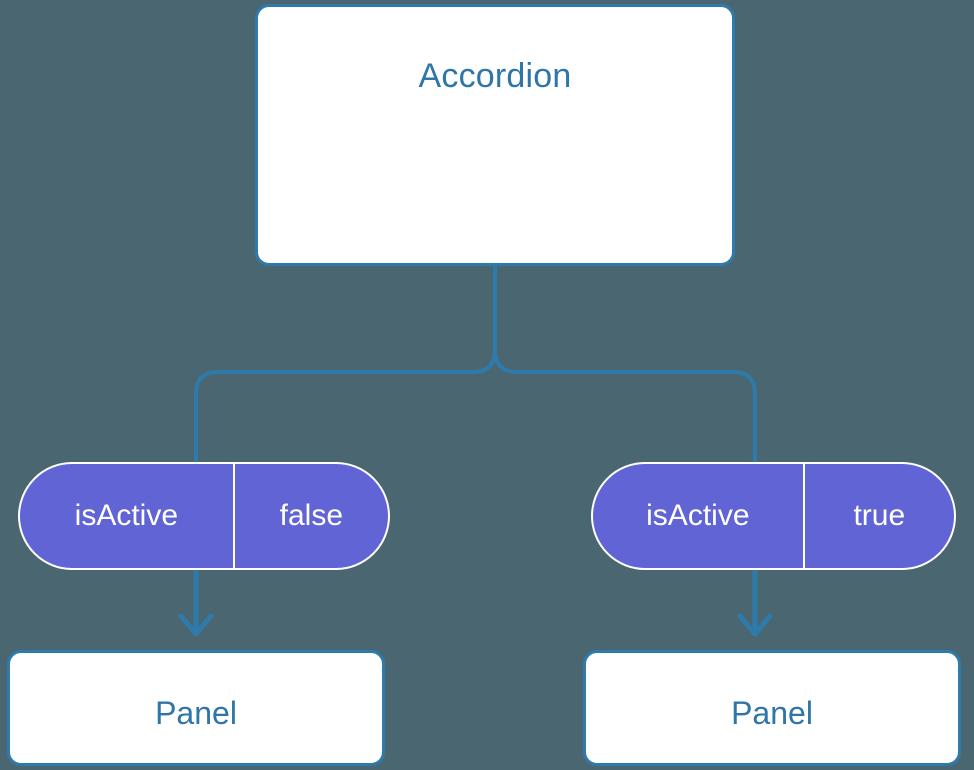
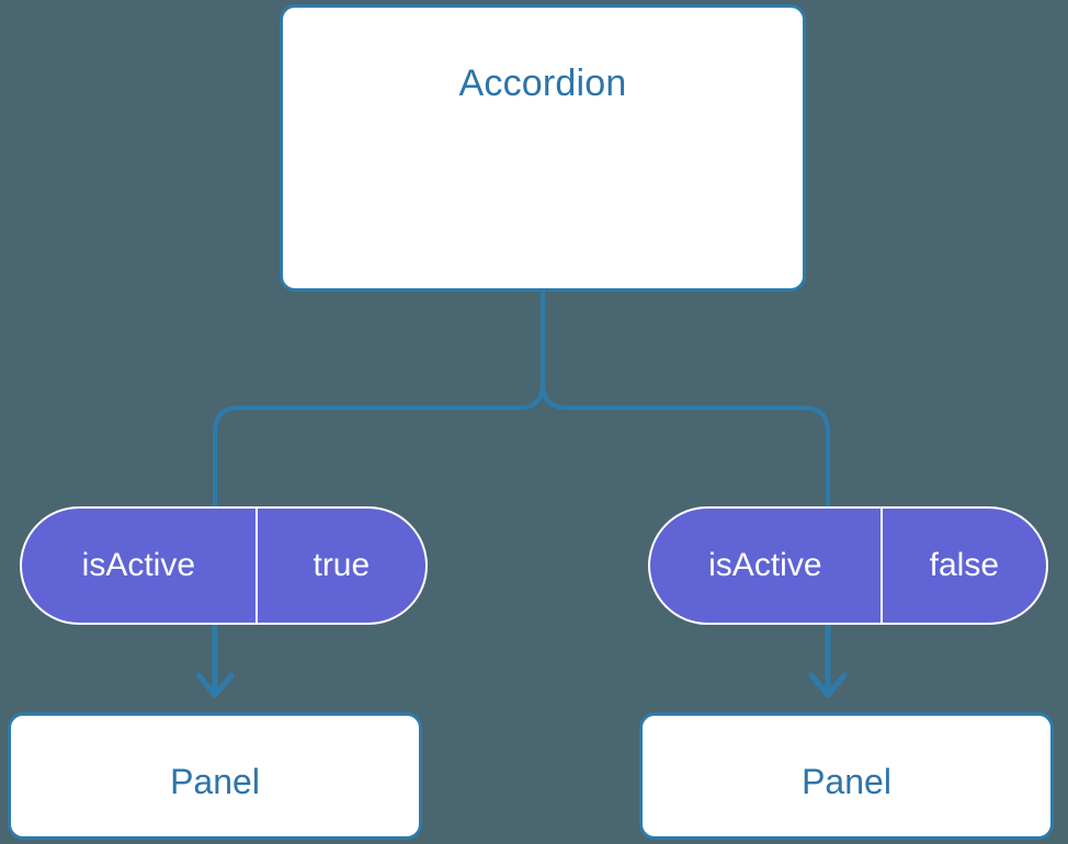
  Accordion
  isActive
- false
+ true
  isActive
- true
+ false
  Panel
  Panel
